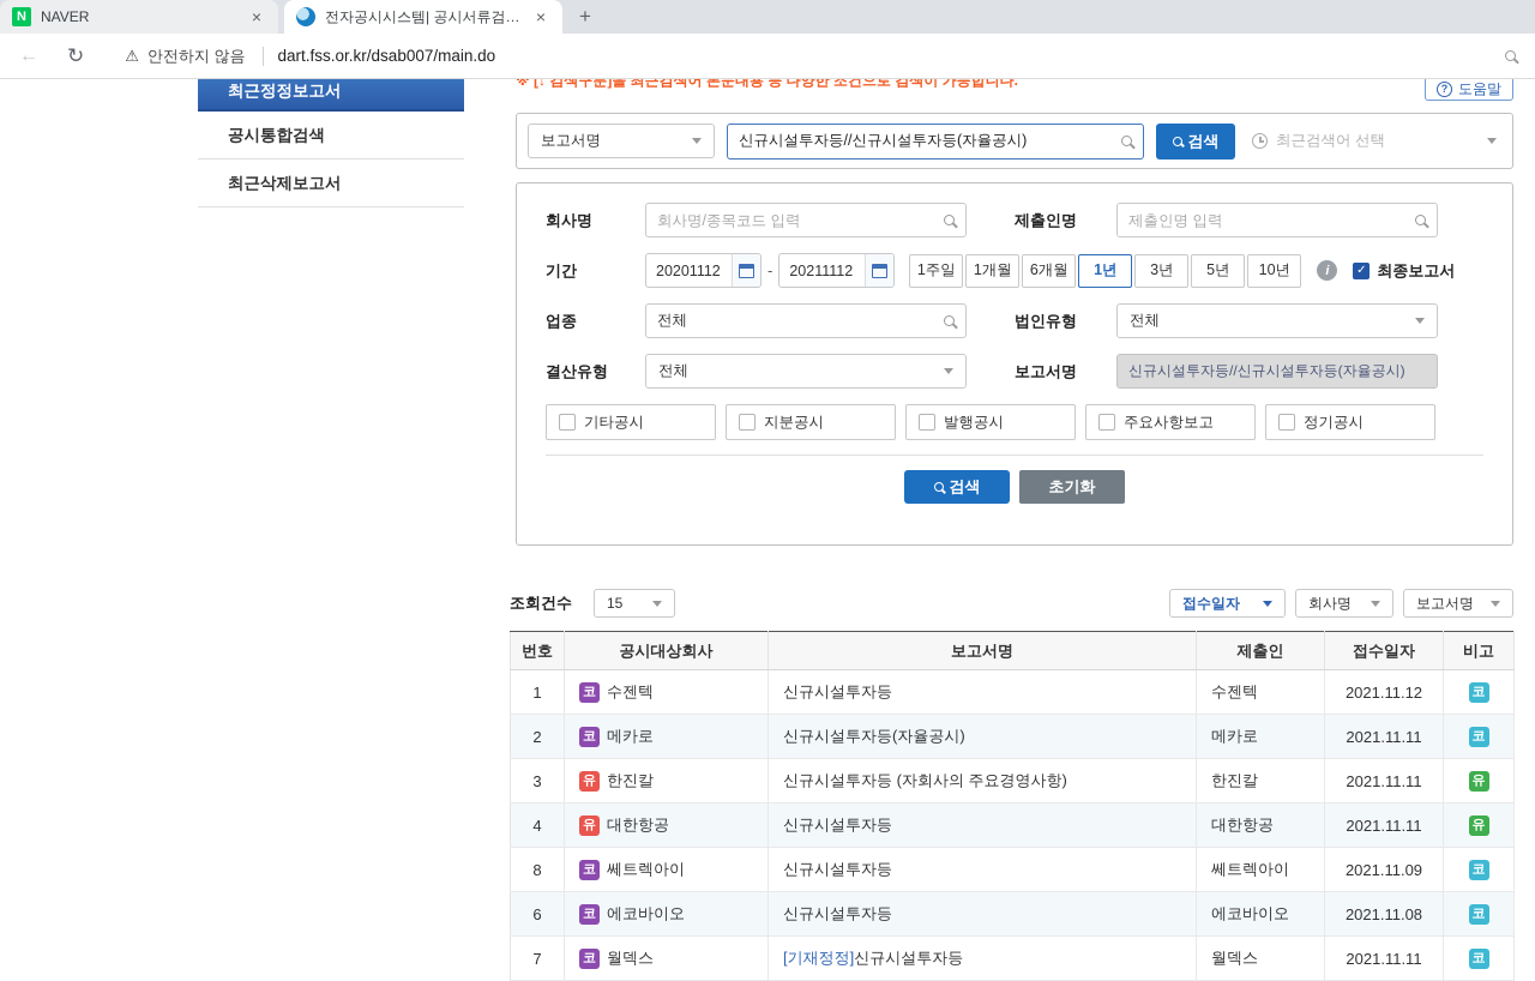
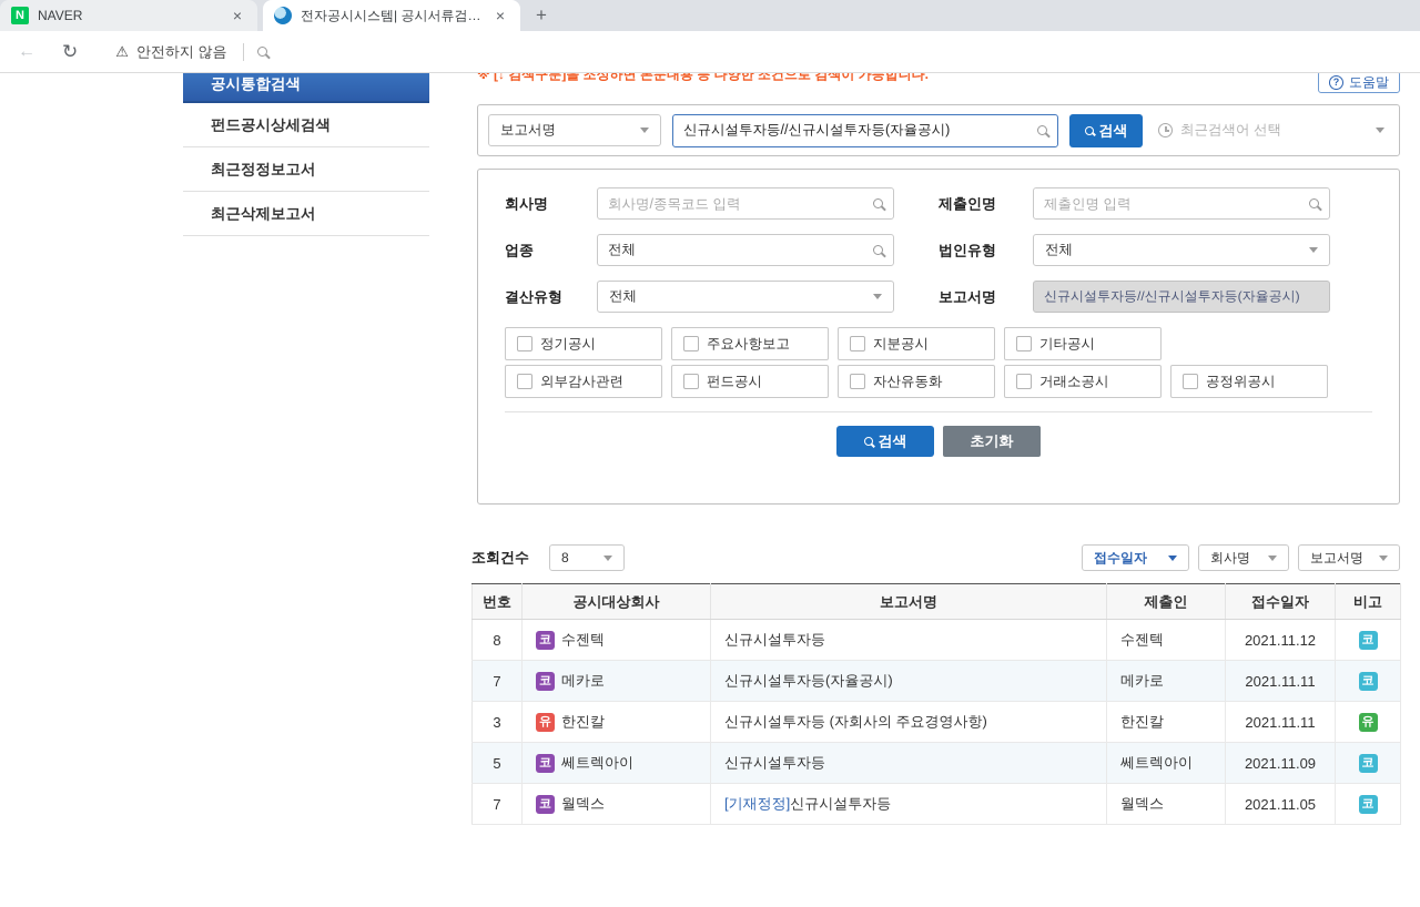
  N
  NAVER
  ×
  전자공시시스템| 공시서류검색
  ×
  +
  ←
  ↻
  ⚠
  안전하지 않음
- dart.fss.or.kr/dsab007/main.do
- 최근정정보고서
+ 공시통합검색
+ 펀드공시상세검색
- 공시통합검색
+ 최근정정보고서
  최근삭제보고서
- ※ [↓ 검색구분]을 최근검색어 본문내용 등 다양한 조건으로 검색이 가능합니다.
+ ※ [↓ 검색구분]을 조성하면 본문내용 등 다양한 조건으로 검색이 가능합니다.
  ?
  도움말
  보고서명
  신규시설투자등//신규시설투자등(자율공시)
  검색
  최근검색어 선택
  회사명
  회사명/종목코드 입력
  제출인명
  제출인명 입력
- 기간
- 20201112
- -
- 20211112
- 1주일
- 1개월
- 6개월
- 1년
- 3년
- 5년
- 10년
- i
- ✓
- 최종보고서
  업종
  전체
  법인유형
  전체
  결산유형
  전체
  보고서명
  신규시설투자등//신규시설투자등(자율공시)
- 기타공시
+ 정기공시
- 지분공시
+ 주요사항보고
- 발행공시
- 주요사항보고
+ 지분공시
- 정기공시
+ 기타공시
+ 외부감사관련
+ 펀드공시
+ 자산유동화
+ 거래소공시
+ 공정위공시
  검색
  초기화
  조회건수
- 15
+ 8
  접수일자
  회사명
  보고서명
  번호	공시대상회사	보고서명	제출인	접수일자	비고
- 1	코 수젠텍	신규시설투자등	수젠텍	2021.11.12	코
+ 8	코 수젠텍	신규시설투자등	수젠텍	2021.11.12	코
- 2	코 메카로	신규시설투자등(자율공시)	메카로	2021.11.11	코
+ 7	코 메카로	신규시설투자등(자율공시)	메카로	2021.11.11	코
  3	유 한진칼	신규시설투자등 (자회사의 주요경영사항)	한진칼	2021.11.11	유
- 4	유 대한항공	신규시설투자등	대한항공	2021.11.11	유
- 8	코 쎄트렉아이	신규시설투자등	쎄트렉아이	2021.11.09	코
+ 5	코 쎄트렉아이	신규시설투자등	쎄트렉아이	2021.11.09	코
- 6	코 에코바이오	신규시설투자등	에코바이오	2021.11.08	코
- 7	코 월덱스	[기재정정]신규시설투자등	월덱스	2021.11.11	코
+ 7	코 월덱스	[기재정정]신규시설투자등	월덱스	2021.11.05	코
